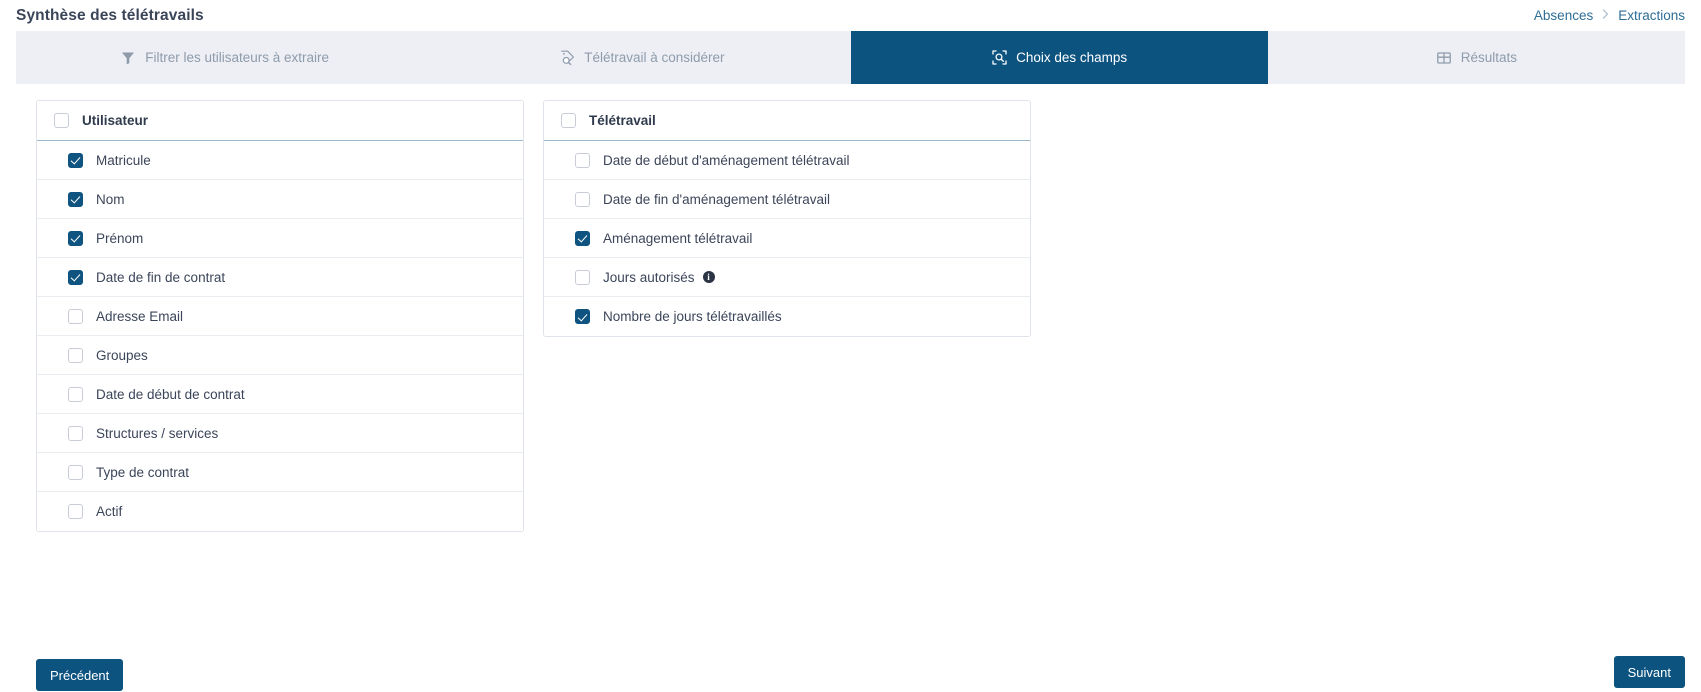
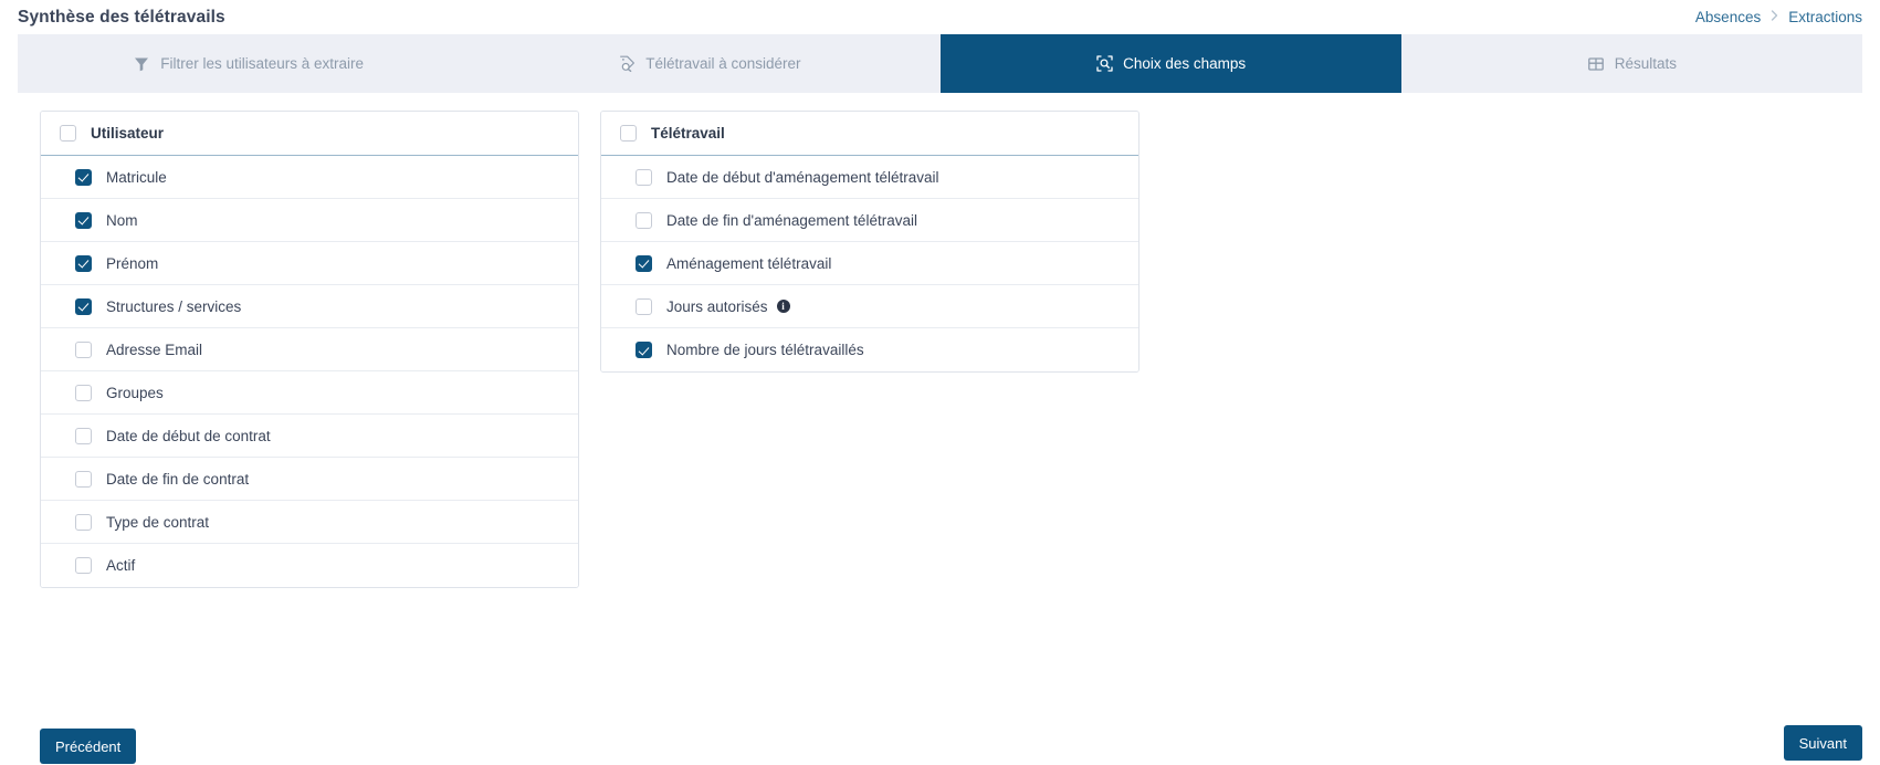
  Synthèse des télétravails
  Absences
  Extractions
  Filtrer les utilisateurs à extraire
  Télétravail à considérer
  Choix des champs
  Résultats
  Utilisateur
  Matricule
  Nom
  Prénom
- Date de fin de contrat
+ Structures / services
  Adresse Email
  Groupes
  Date de début de contrat
- Structures / services
+ Date de fin de contrat
  Type de contrat
  Actif
  Télétravail
  Date de début d'aménagement télétravail
  Date de fin d'aménagement télétravail
  Aménagement télétravail
  Jours autorisés
  i
  Nombre de jours télétravaillés
  Précédent
  Suivant
